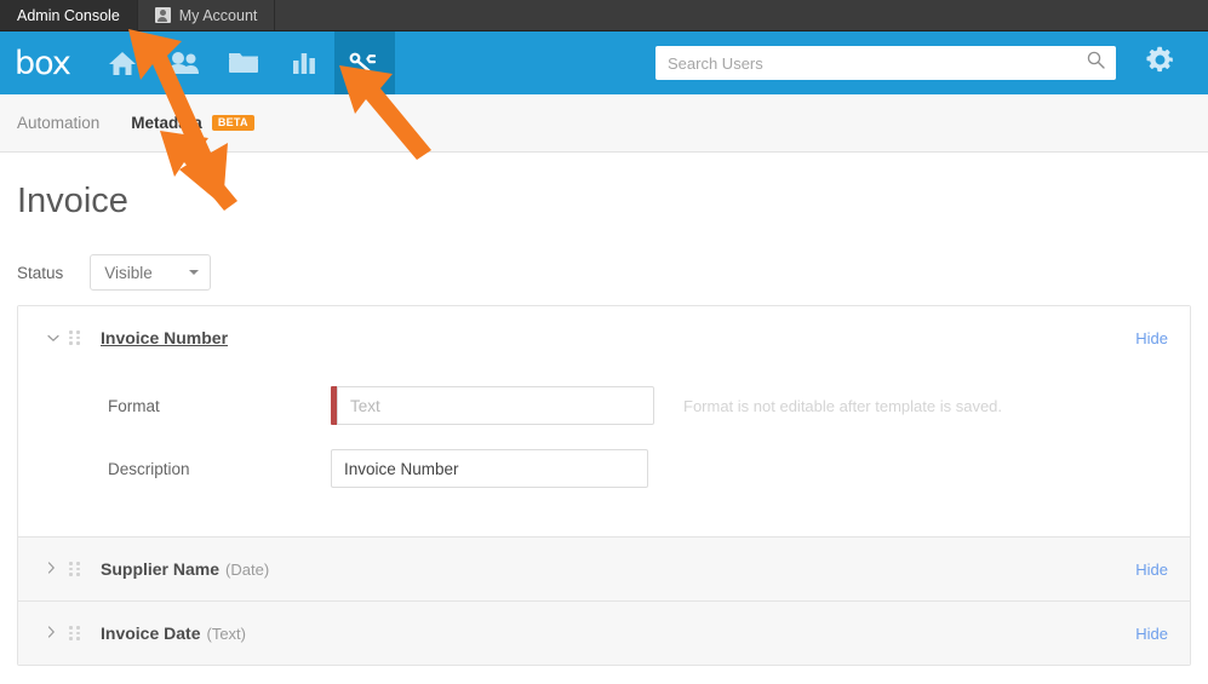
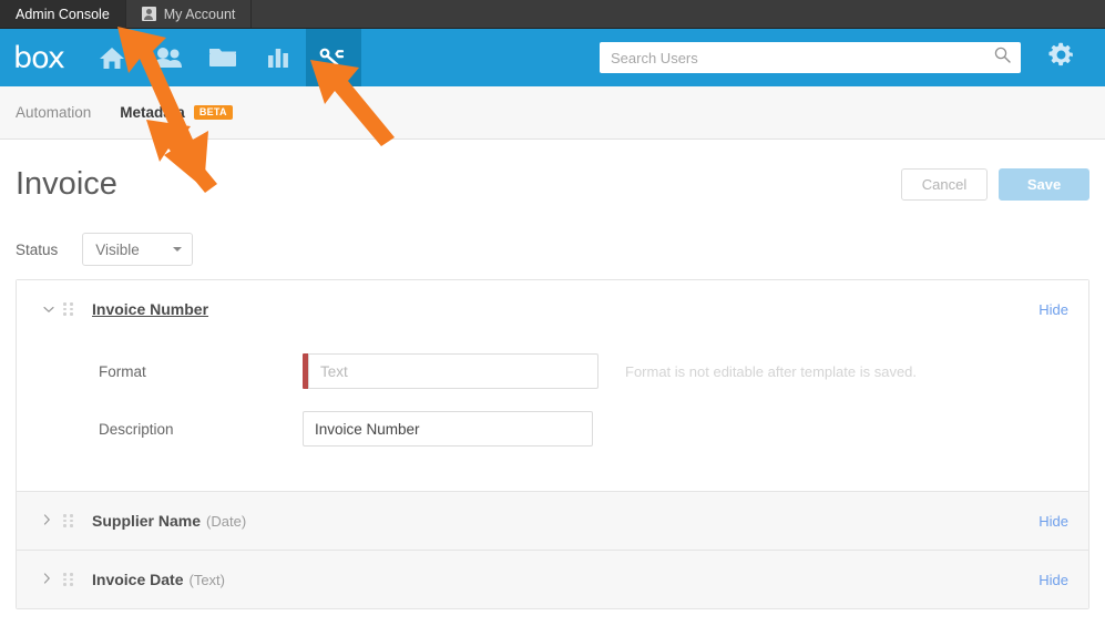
  Admin Console
  My Account
  box
  Search Users
  Automation
  Metada
  BETA
  Invoice
+ Cancel
+ Save
  Status
  Visible
  Invoice Number
  Hide
  Format
  Text
  Format is not editable after template is saved.
  Description
  Invoice Number
  Supplier Name
  (Date)
  Hide
  Invoice Date
  (Text)
  Hide
